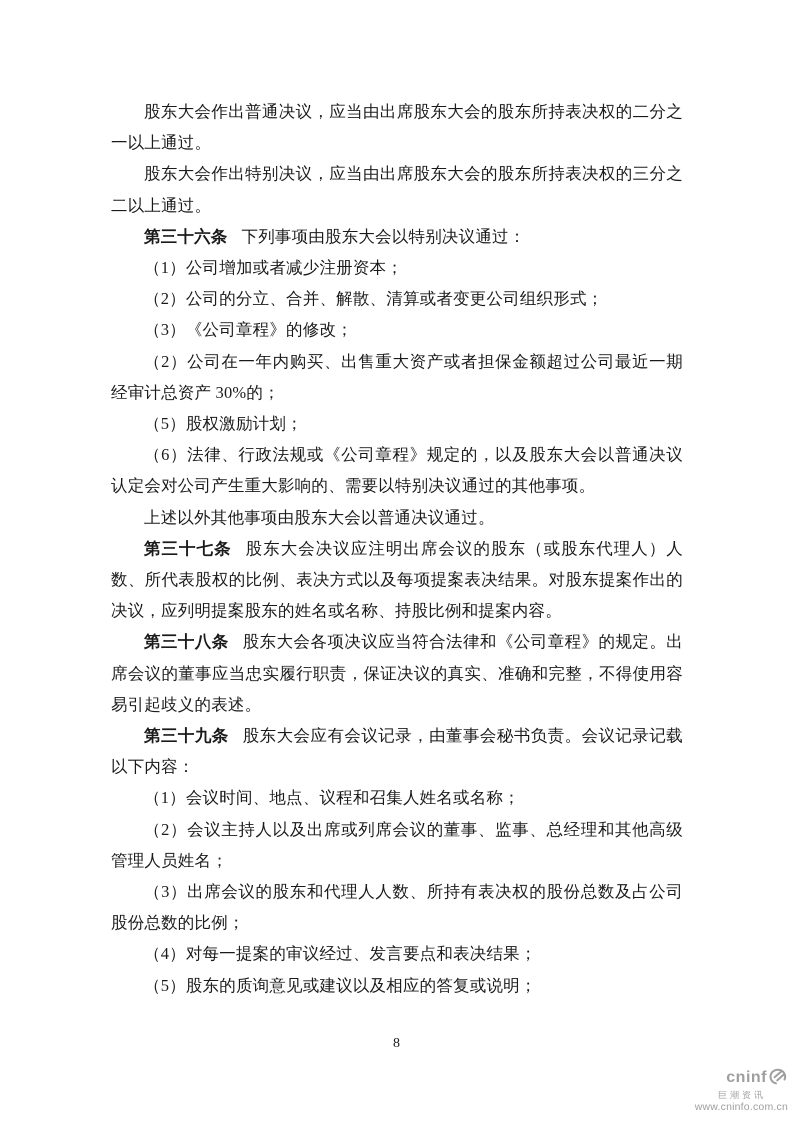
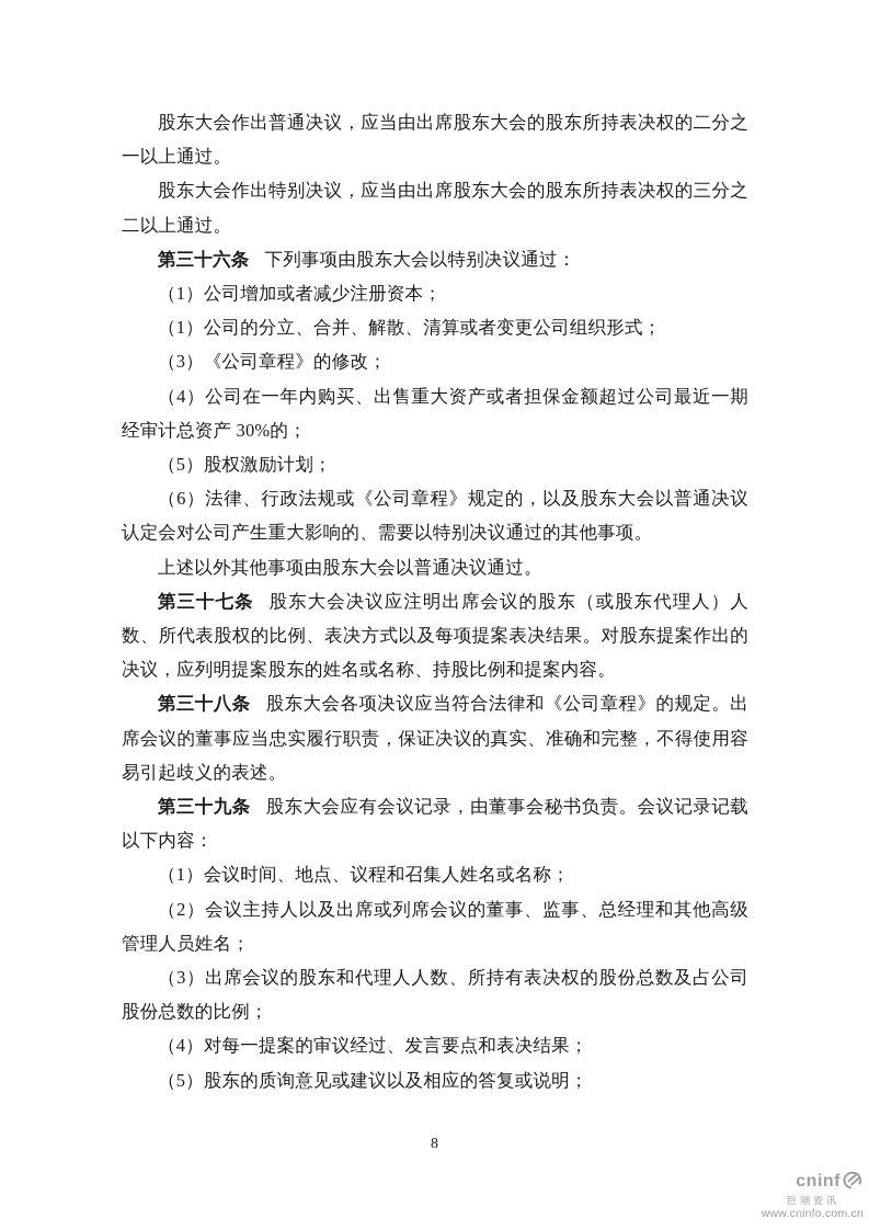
  股东大会作出普通决议，应当由出席股东大会的股东所持表决权的二分之一以上通过。
  股东大会作出特别决议，应当由出席股东大会的股东所持表决权的三分之二以上通过。
  第三十六条 下列事项由股东大会以特别决议通过：
  （1）公司增加或者减少注册资本；
- （2）公司的分立、合并、解散、清算或者变更公司组织形式；
+ （1）公司的分立、合并、解散、清算或者变更公司组织形式；
  （3）《公司章程》的修改；
- （2）公司在一年内购买、出售重大资产或者担保金额超过公司最近一期经审计总资产 30%的；
+ （4）公司在一年内购买、出售重大资产或者担保金额超过公司最近一期经审计总资产 30%的；
  （5）股权激励计划；
  （6）法律、行政法规或《公司章程》规定的，以及股东大会以普通决议认定会对公司产生重大影响的、需要以特别决议通过的其他事项。
  上述以外其他事项由股东大会以普通决议通过。
  第三十七条 股东大会决议应注明出席会议的股东（或股东代理人）人数、所代表股权的比例、表决方式以及每项提案表决结果。对股东提案作出的决议，应列明提案股东的姓名或名称、持股比例和提案内容。
  第三十八条 股东大会各项决议应当符合法律和《公司章程》的规定。出席会议的董事应当忠实履行职责，保证决议的真实、准确和完整，不得使用容易引起歧义的表述。
  第三十九条 股东大会应有会议记录，由董事会秘书负责。会议记录记载以下内容：
  （1）会议时间、地点、议程和召集人姓名或名称；
  （2）会议主持人以及出席或列席会议的董事、监事、总经理和其他高级管理人员姓名；
  （3）出席会议的股东和代理人人数、所持有表决权的股份总数及占公司股份总数的比例；
  （4）对每一提案的审议经过、发言要点和表决结果；
  （5）股东的质询意见或建议以及相应的答复或说明；
  8
  cninf
  巨潮资讯
  www.cninfo.com.cn
